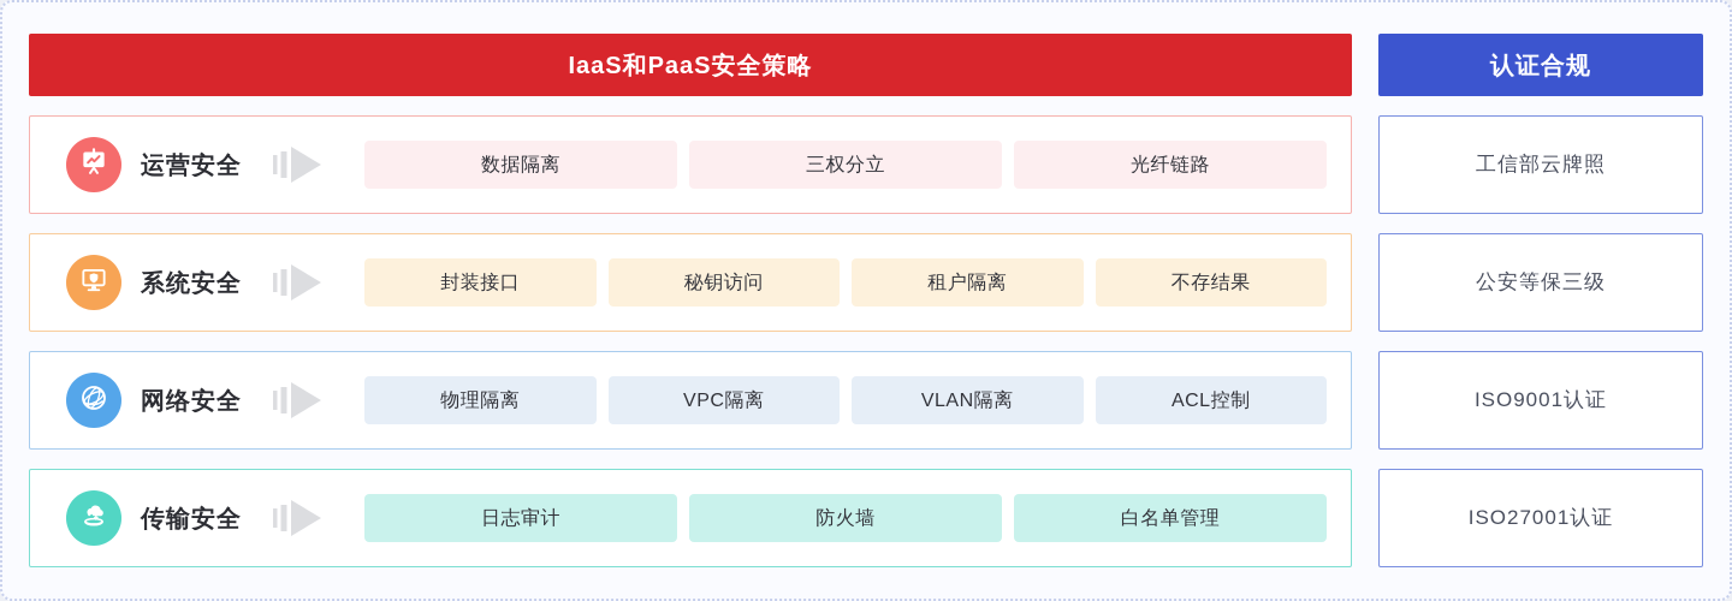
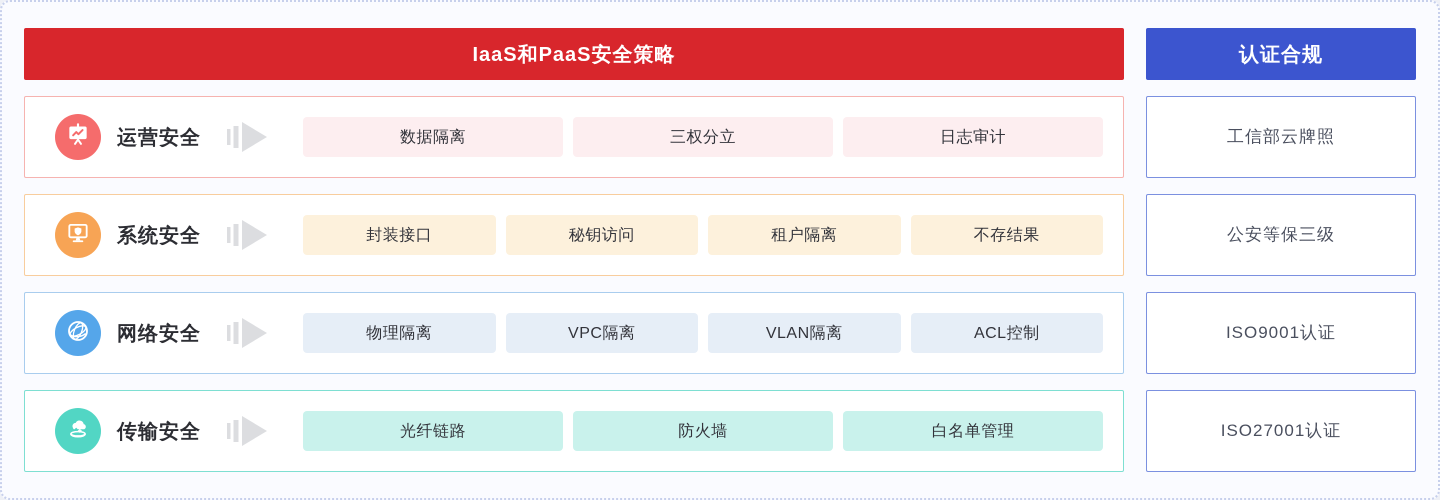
  IaaS和PaaS安全策略
  认证合规
  运营安全
  数据隔离
  三权分立
- 光纤链路
+ 日志审计
  工信部云牌照
  系统安全
  封装接口
  秘钥访问
  租户隔离
  不存结果
  公安等保三级
  网络安全
  物理隔离
  VPC隔离
  VLAN隔离
  ACL控制
  ISO9001认证
  传输安全
- 日志审计
+ 光纤链路
  防火墙
  白名单管理
  ISO27001认证
